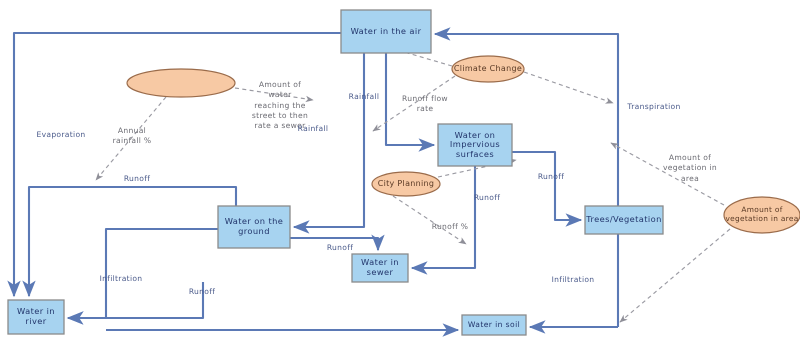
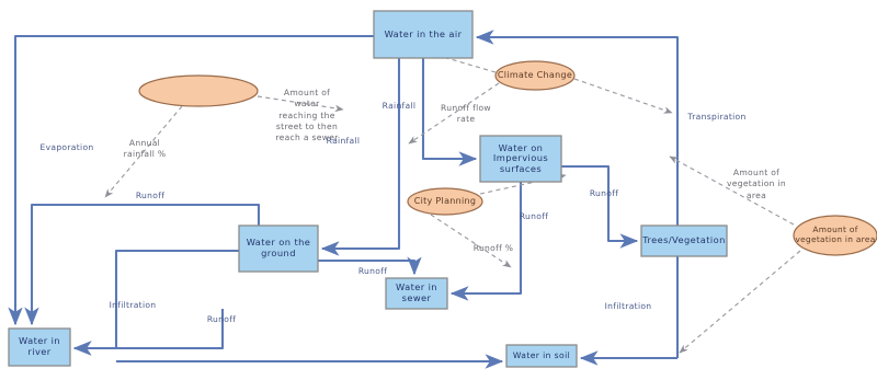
  Water in the air
  Water on Impervious surfaces
  Water on the ground
  Water in sewer
  Trees/Vegetation
  Water in river
  Water in soil
  Climate Change
  City Planning
  Amount of vegetation in area
  Evaporation
  Annual rainfall %
  Runoff
  Infiltration
  Runoff
- Amount of water reaching the street to then rate a sewer
+ Amount of water reaching the street to then reach a sewer
  Rainfall
  Rainfall
  Runoff flow rate
  Runoff
  Runoff %
  Runoff
  Runoff
  Transpiration
  Amount of vegetation in area
  Infiltration
